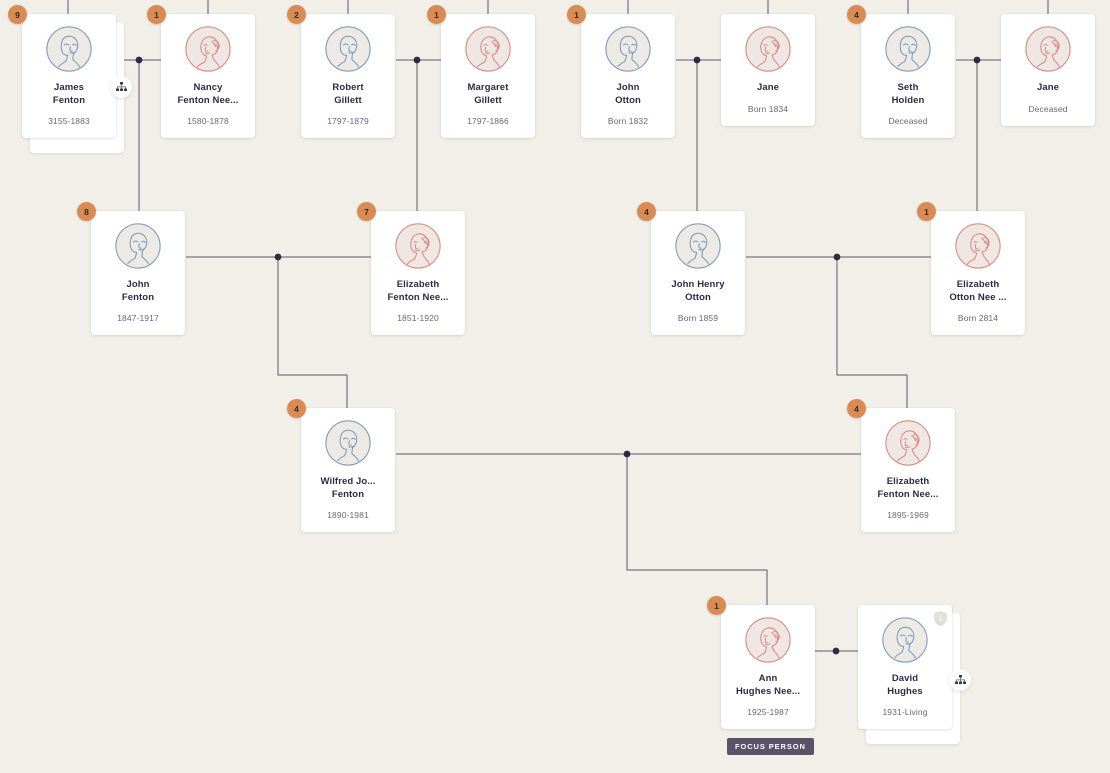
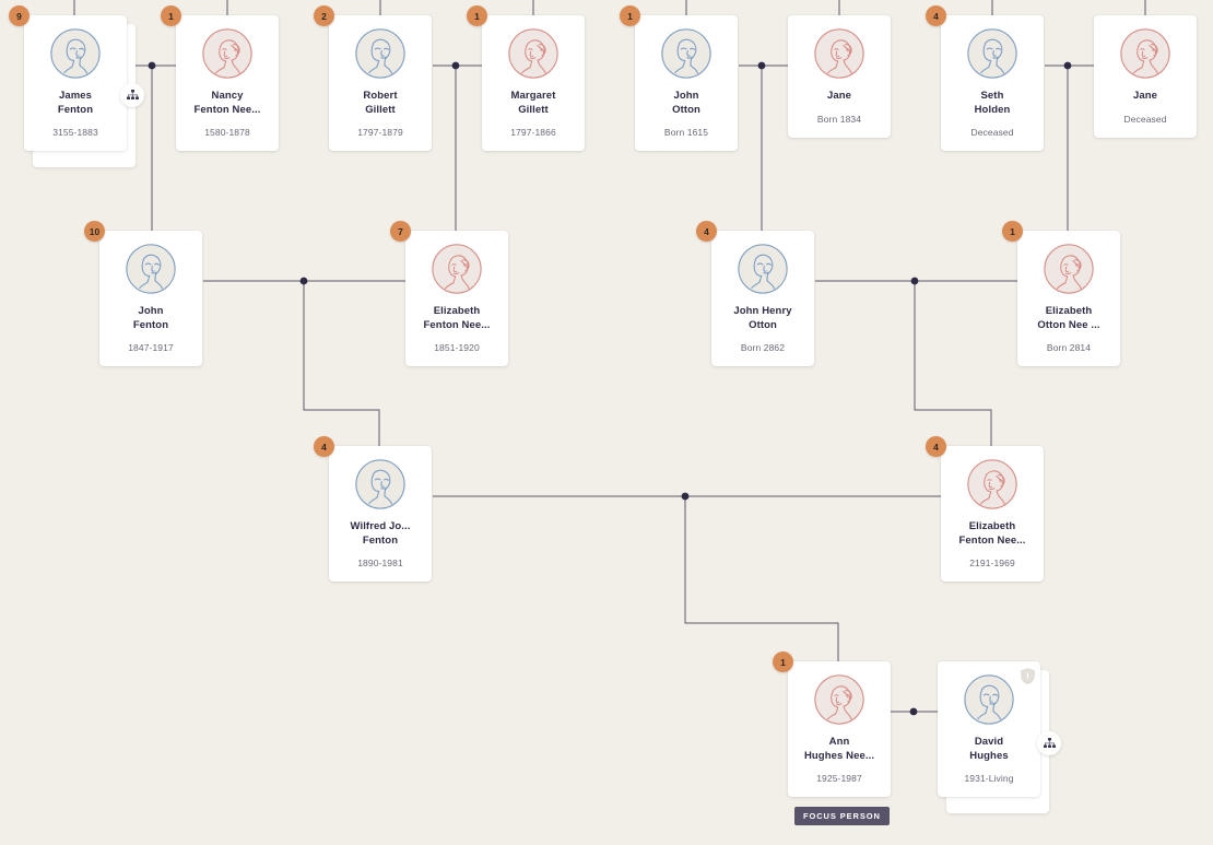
  James
  Fenton
  3155-1883
  9
  Nancy
  Fenton Nee...
  1580-1878
  1
  Robert
  Gillett
  1797-1879
  2
  Margaret
  Gillett
  1797-1866
  1
  John
  Otton
- Born 1832
+ Born 1615
  1
  Jane
  Born 1834
  Seth
  Holden
  Deceased
  4
  Jane
  Deceased
  John
  Fenton
  1847-1917
- 8
+ 10
  Elizabeth
  Fenton Nee...
  1851-1920
  7
  John Henry
  Otton
- Born 1859
+ Born 2862
  4
  Elizabeth
  Otton Nee ...
  Born 2814
  1
  Wilfred Jo...
  Fenton
  1890-1981
  4
  Elizabeth
  Fenton Nee...
- 1895-1969
+ 2191-1969
  4
  Ann
  Hughes Nee...
  1925-1987
  1
  FOCUS PERSON
  David
  Hughes
  1931-Living
